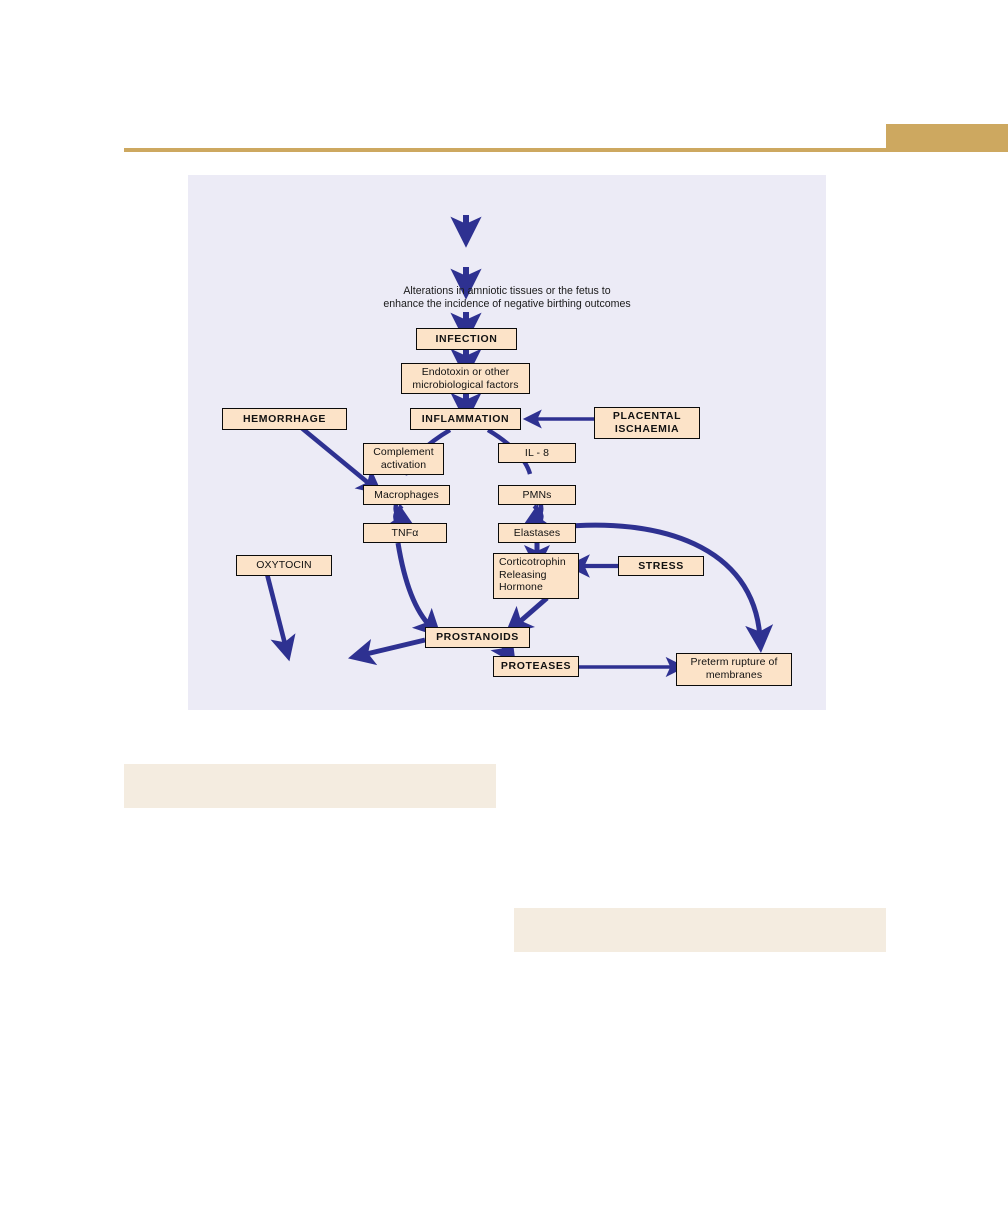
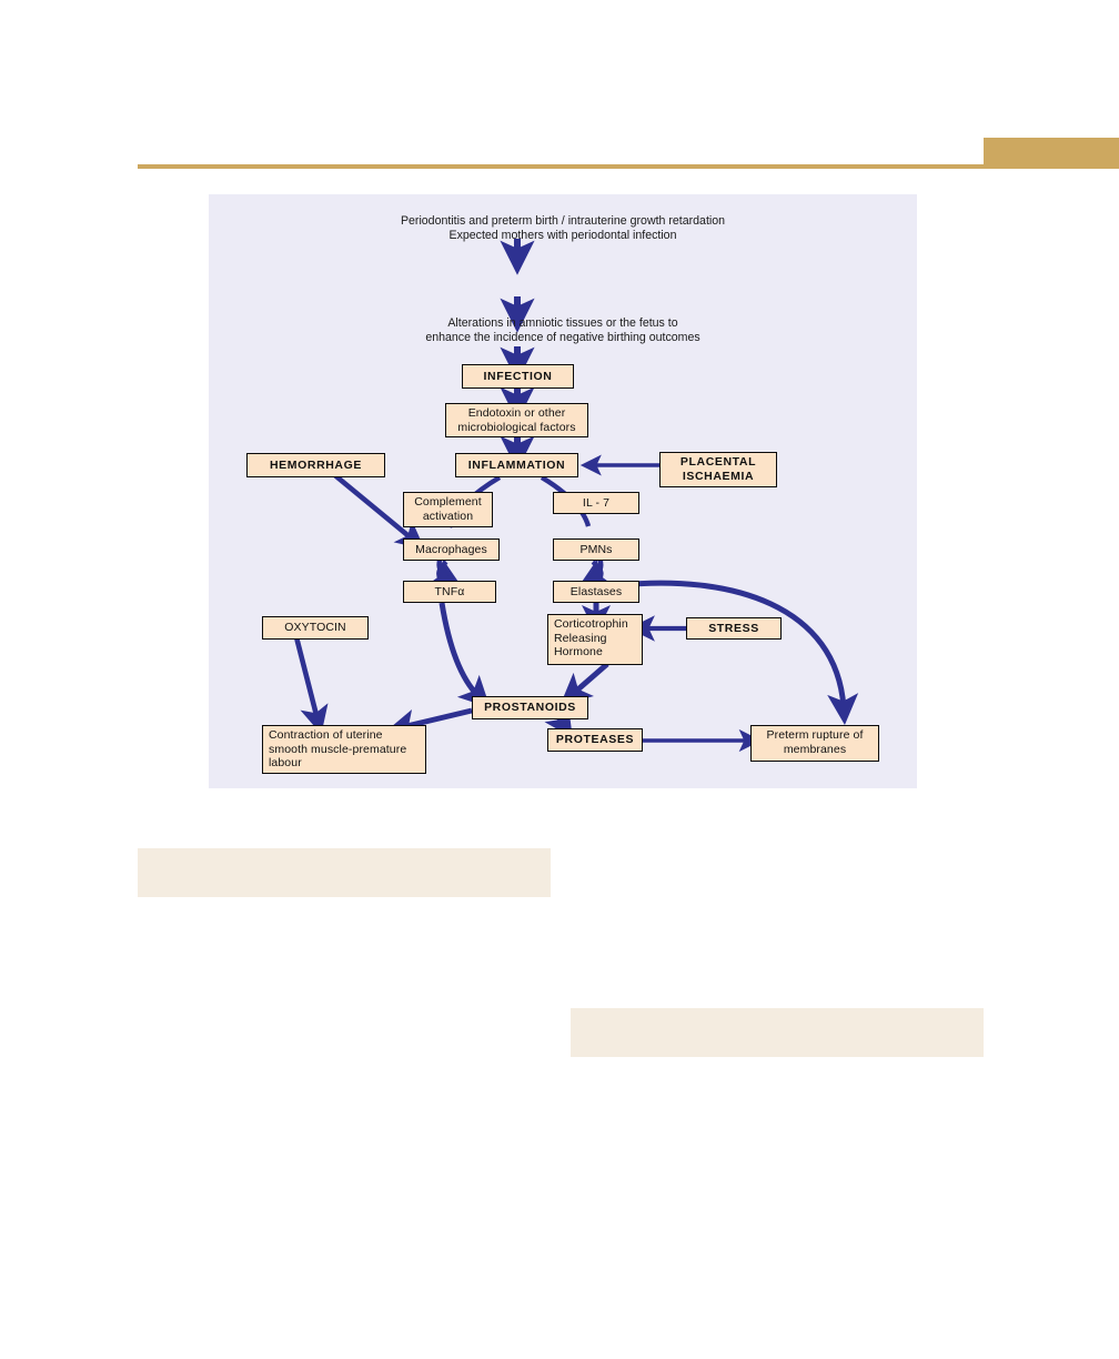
+ Periodontitis and preterm birth / intrauterine growth retardation
+ Expected mothers with periodontal infection
  Alterations in amniotic tissues or the fetus to
  enhance the incidence of negative birthing outcomes
  INFECTION
  Endotoxin or other
  microbiological factors
  HEMORRHAGE
  INFLAMMATION
  PLACENTAL
  ISCHAEMIA
  Complement
  activation
- IL - 8
+ IL - 7
  Macrophages
  PMNs
  TNFα
  Elastases
  OXYTOCIN
  Corticotrophin
  Releasing
  Hormone
  STRESS
  PROSTANOIDS
  PROTEASES
+ Contraction of uterine
+ smooth muscle-premature
+ labour
  Preterm rupture of
  membranes
